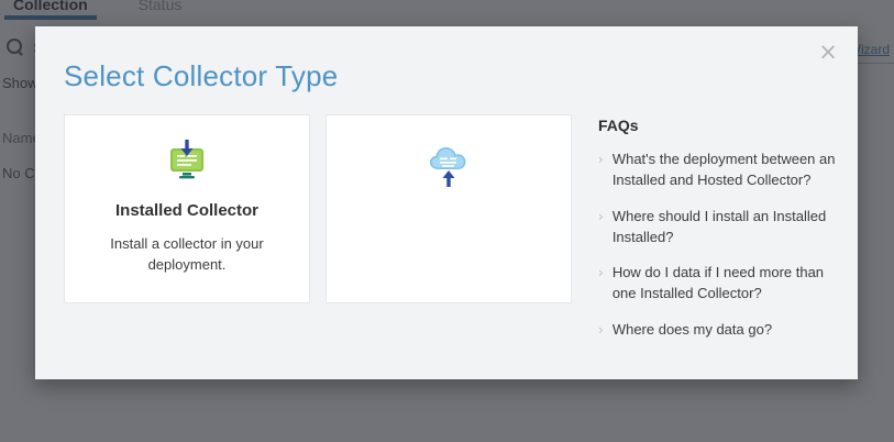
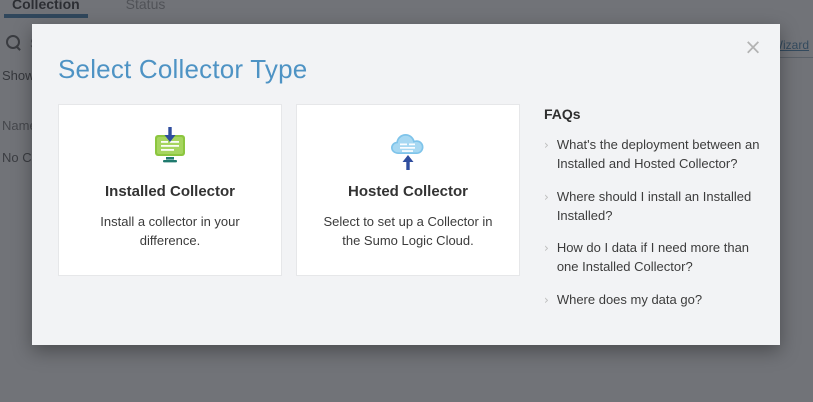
  Collection
  Status
  Show
  Nam
  izard
  ×
  Select Collector Type
  Installed Collector
- Install a collector in your deployment.
+ Install a collector in your difference.
+ Hosted Collector
+ Select to set up a Collector in the Sumo Logic Cloud.
  FAQs
  ›
  What's the deployment between an Installed and Hosted Collector?
  ›
  Where should I install an Installed Installed?
  ›
  How do I data if I need more than one Installed Collector?
  ›
  Where does my data go?
